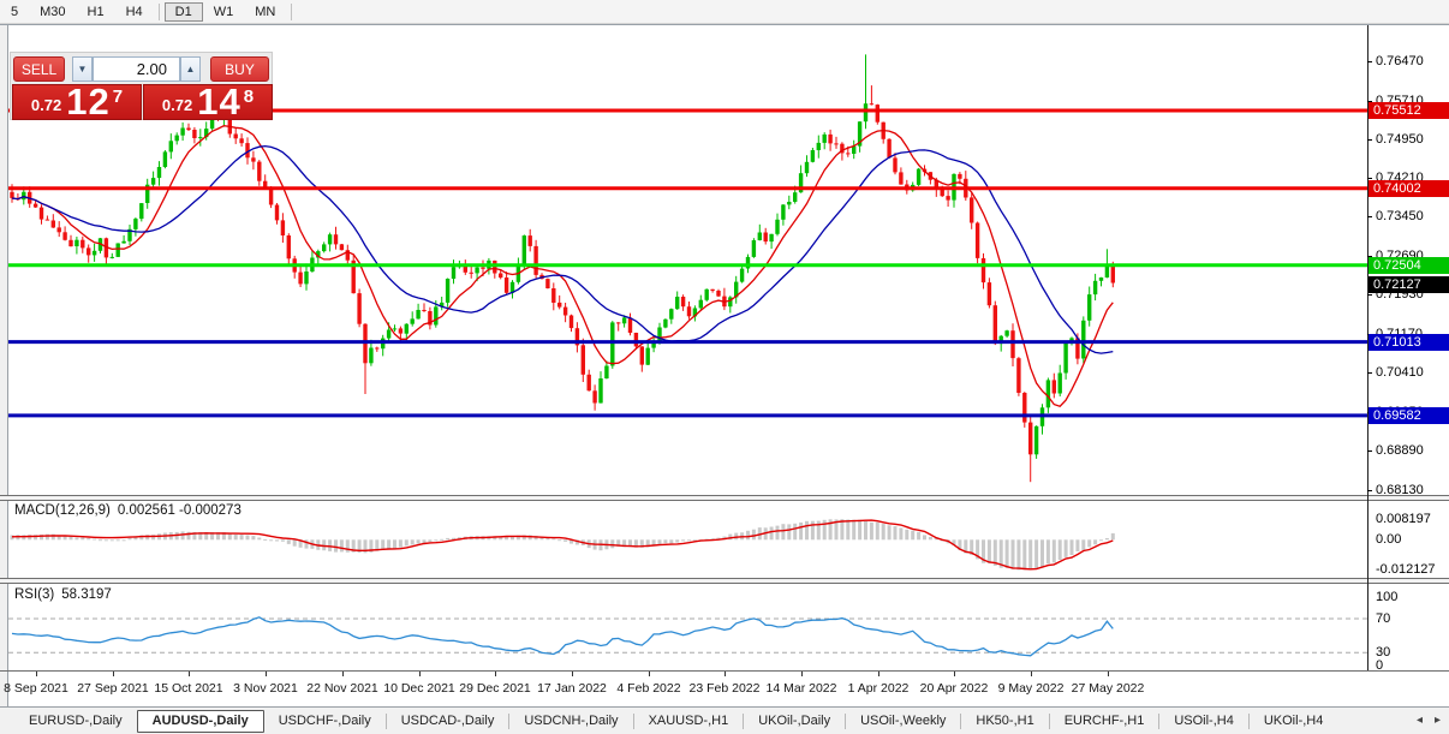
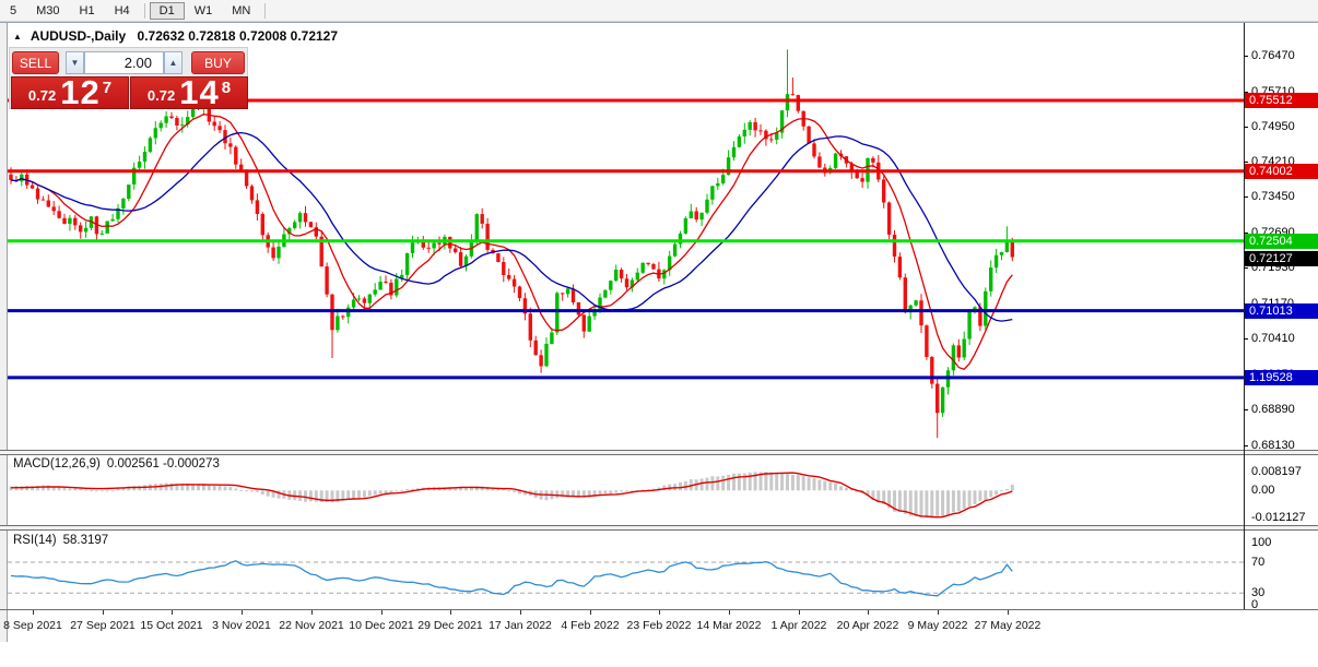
  5
  M30
  H1
  H4
  D1
  W1
  MN
+ ▲ AUDUSD-,Daily 0.72632 0.72818 0.72008 0.72127
  MACD(12,26,9) 0.002561 -0.000273
- RSI(3) 58.3197
+ RSI(14) 58.3197
  SELL
  ▼
  2.00
  ▲
  BUY
  0.72
  12
  7
  0.72
  14
  8
- EURUSD-,Daily
- AUDUSD-,Daily
- USDCHF-,Daily
- USDCAD-,Daily
- USDCNH-,Daily
- XAUUSD-,H1
- UKOil-,Daily
- USOil-,Weekly
- HK50-,H1
- EURCHF-,H1
- USOil-,H4
- UKOil-,H4
- ◂
- ▸
  0.76470
  0.75710
  0.74950
  0.74210
  0.73450
  0.72690
  0.71930
  0.70410
  0.68890
  0.68130
  0.75512
  0.74002
  0.72504
  0.71013
- 0.69582
+ 1.19528
  0.72127
  0.008197
  0.00
  -0.012127
  100
  70
  30
  0
  8 Sep 2021
  27 Sep 2021
  15 Oct 2021
  3 Nov 2021
  22 Nov 2021
  10 Dec 2021
  29 Dec 2021
  17 Jan 2022
  4 Feb 2022
  23 Feb 2022
  14 Mar 2022
  1 Apr 2022
  20 Apr 2022
  9 May 2022
  27 May 2022
